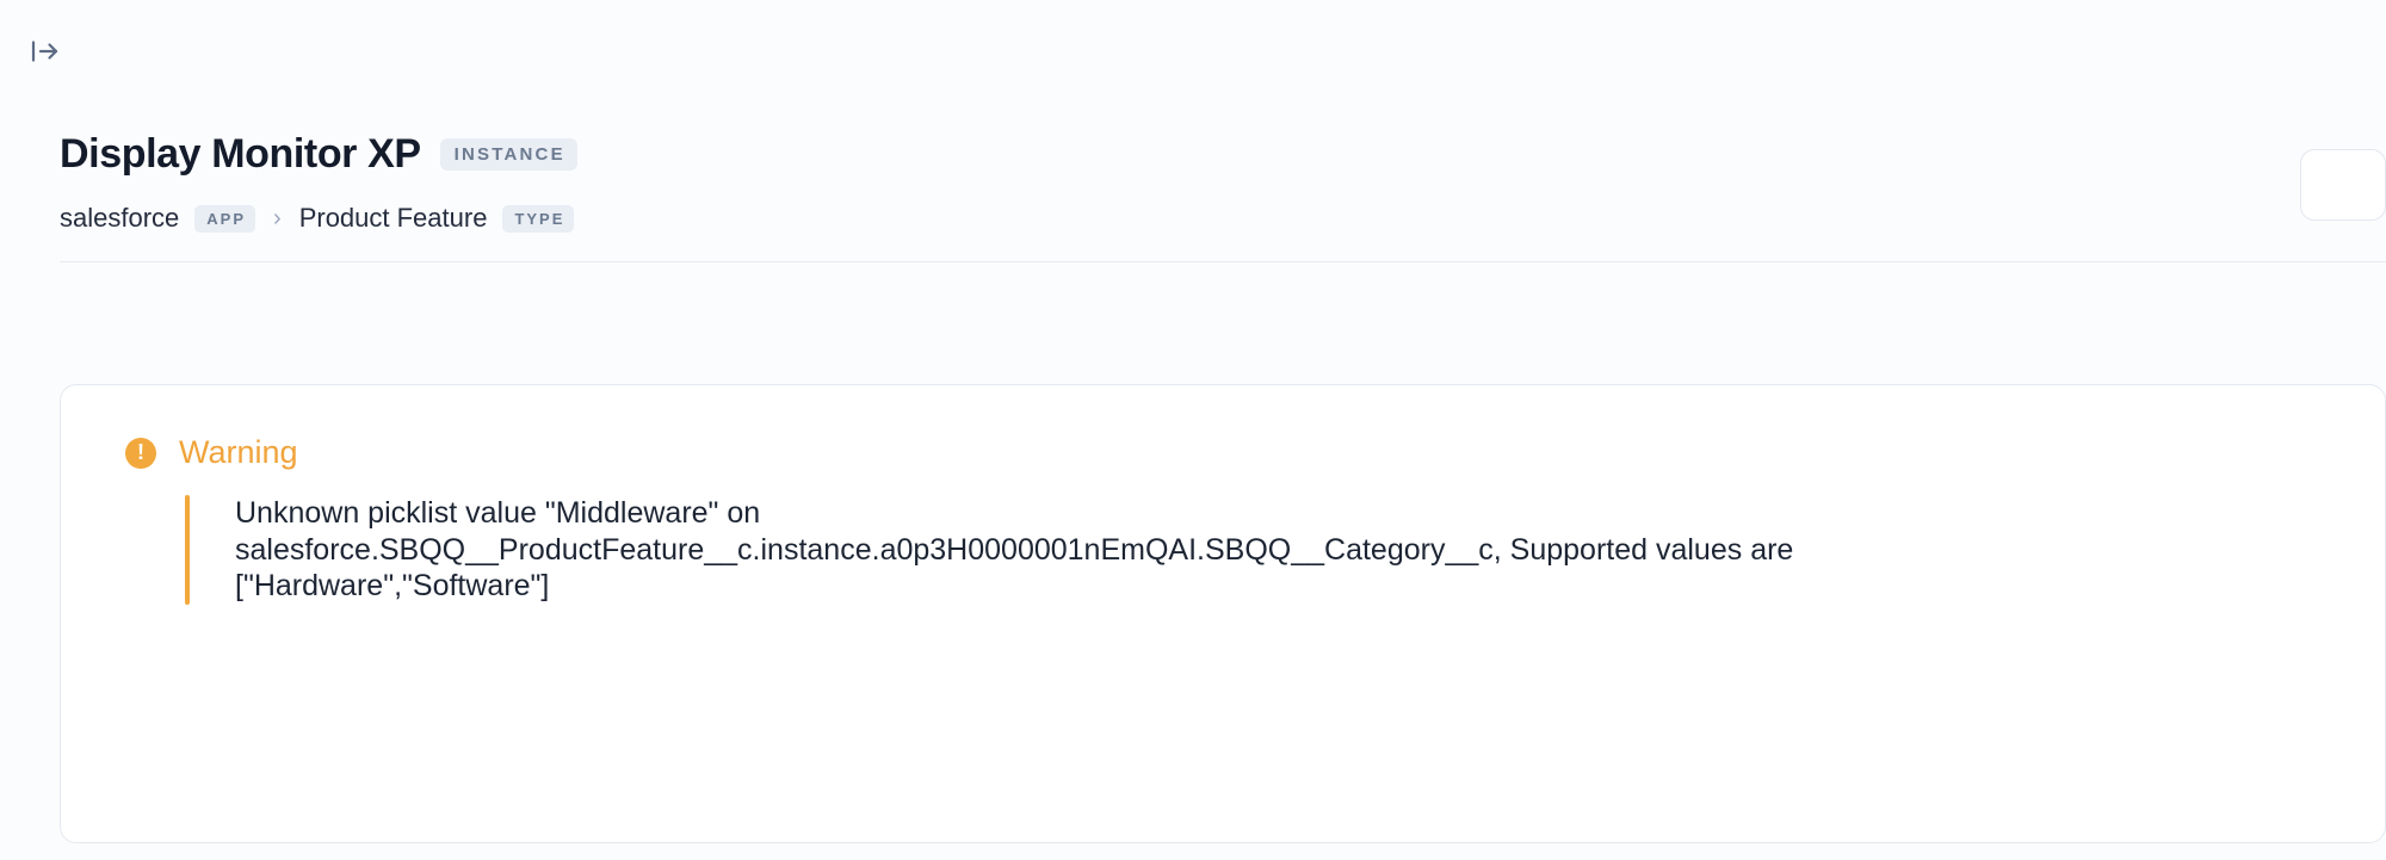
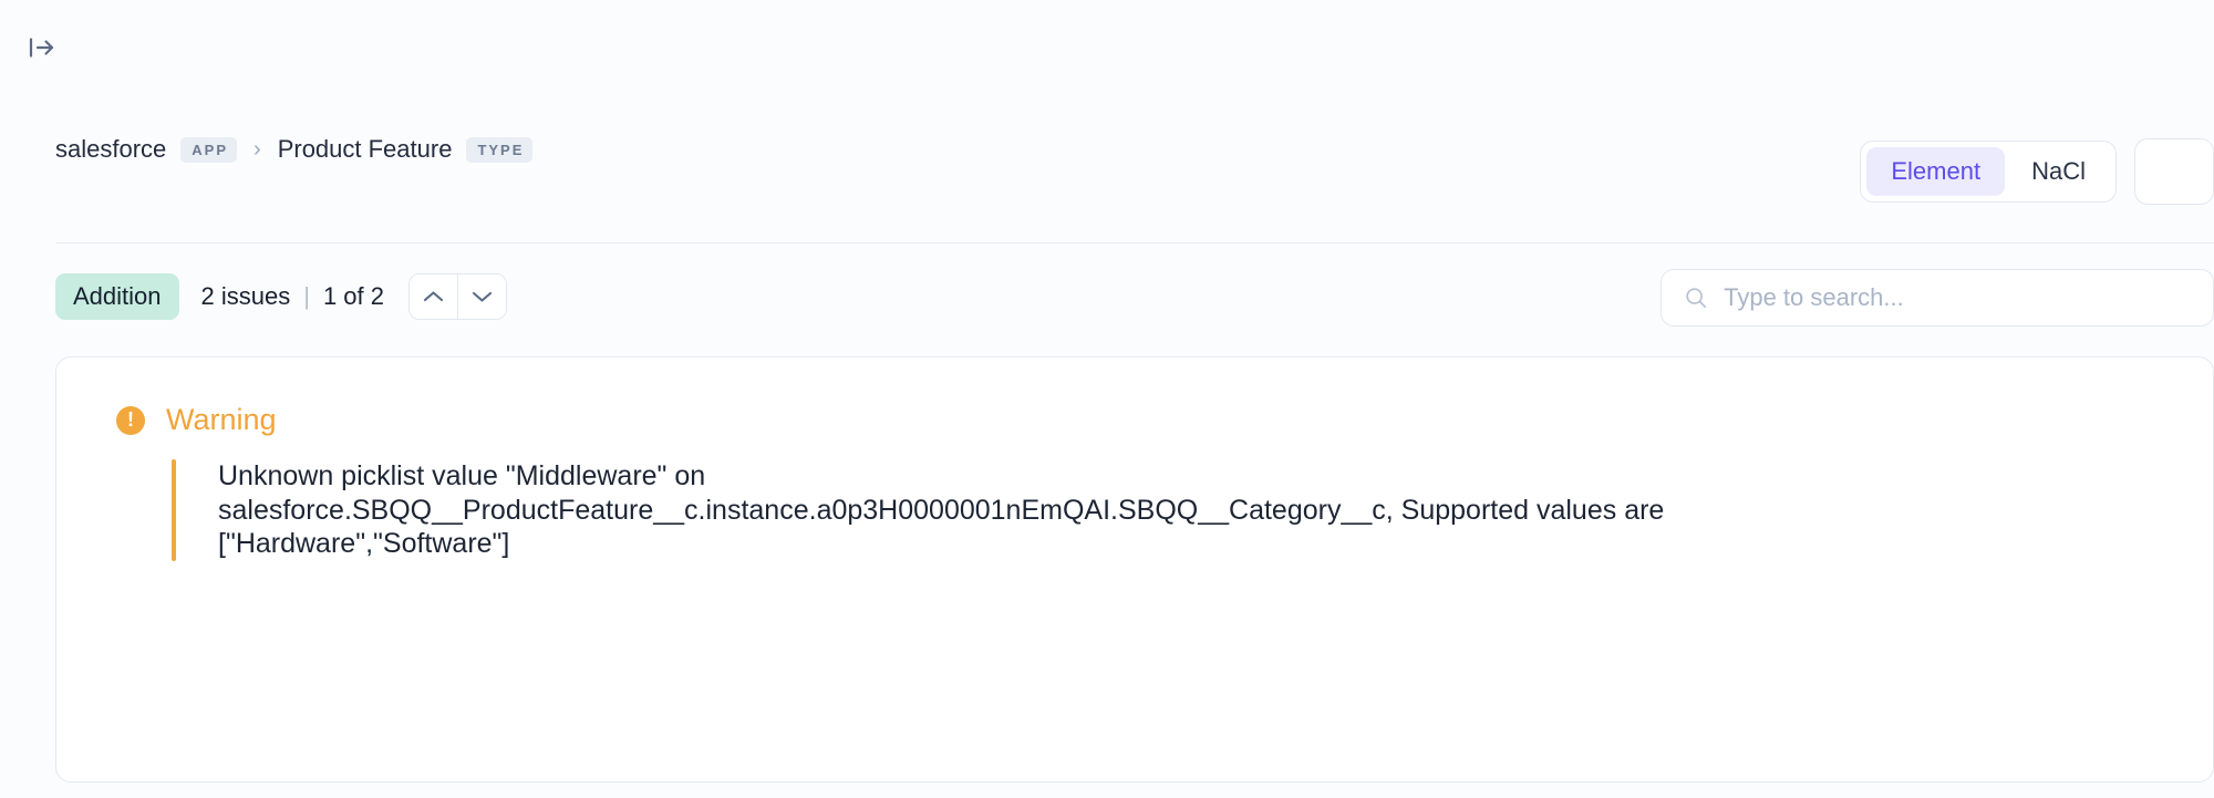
- Display Monitor XP
- INSTANCE
  salesforce
  APP
  ›
  Product Feature
  TYPE
+ Element
+ NaCl
+ Addition
+ 2 issues
+ |
+ 1 of 2
+ Type to search...
  !
  Warning
  Unknown picklist value "Middleware" on salesforce.SBQQ__ProductFeature__c.instance.a0p3H0000001nEmQAI.SBQQ__Category__c, Supported values are ["Hardware","Software"]
